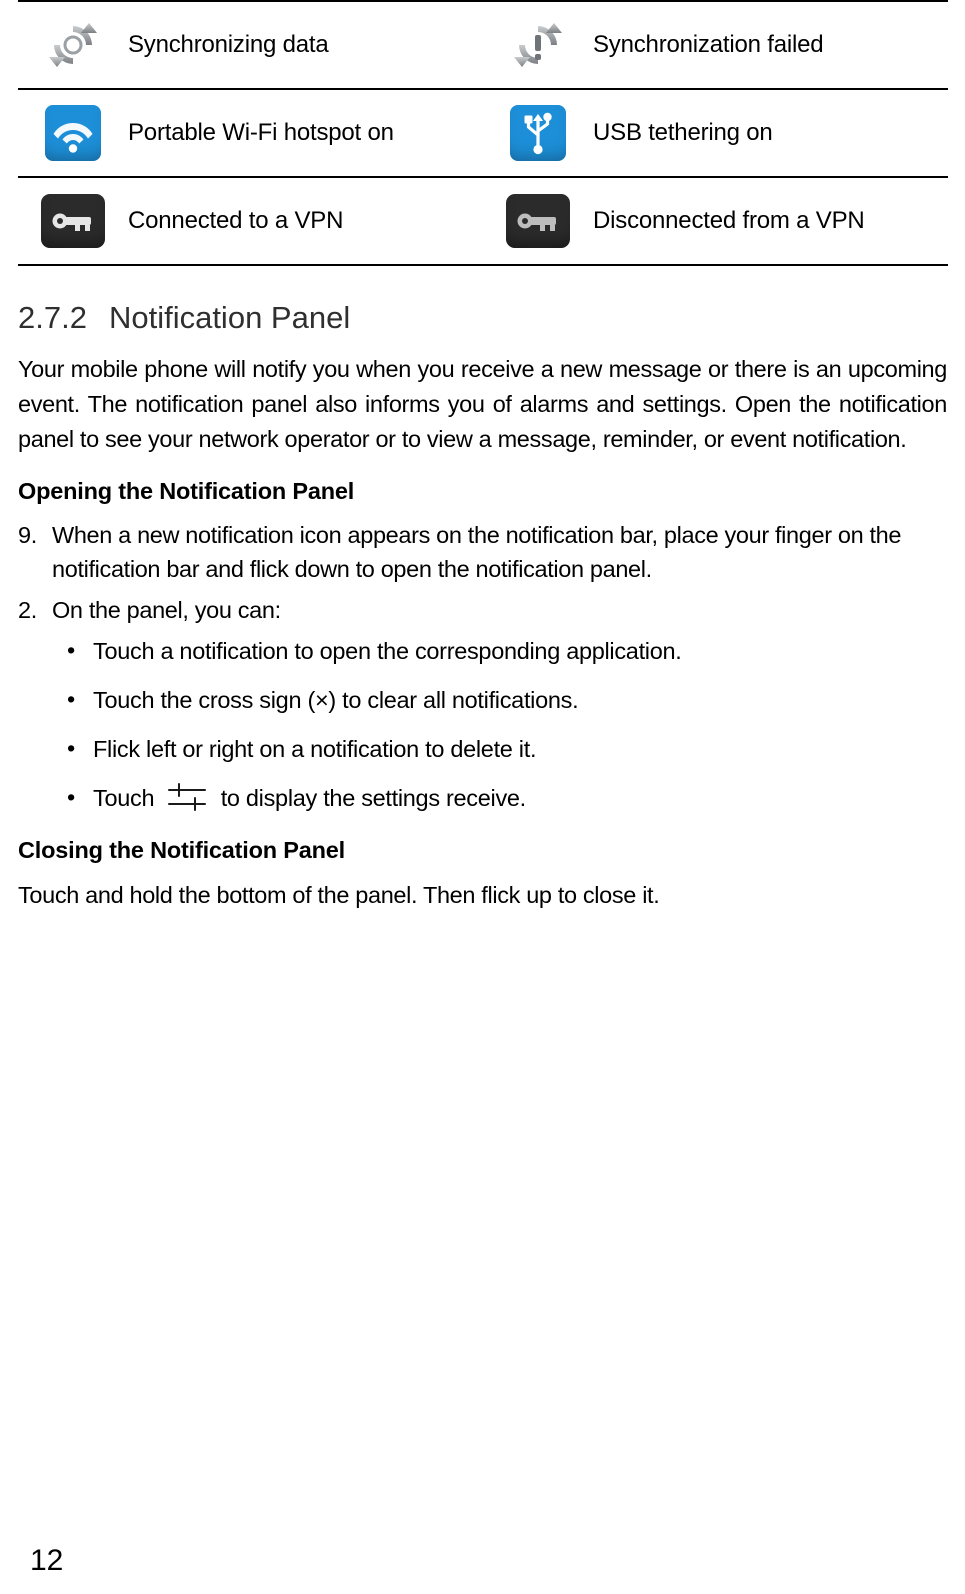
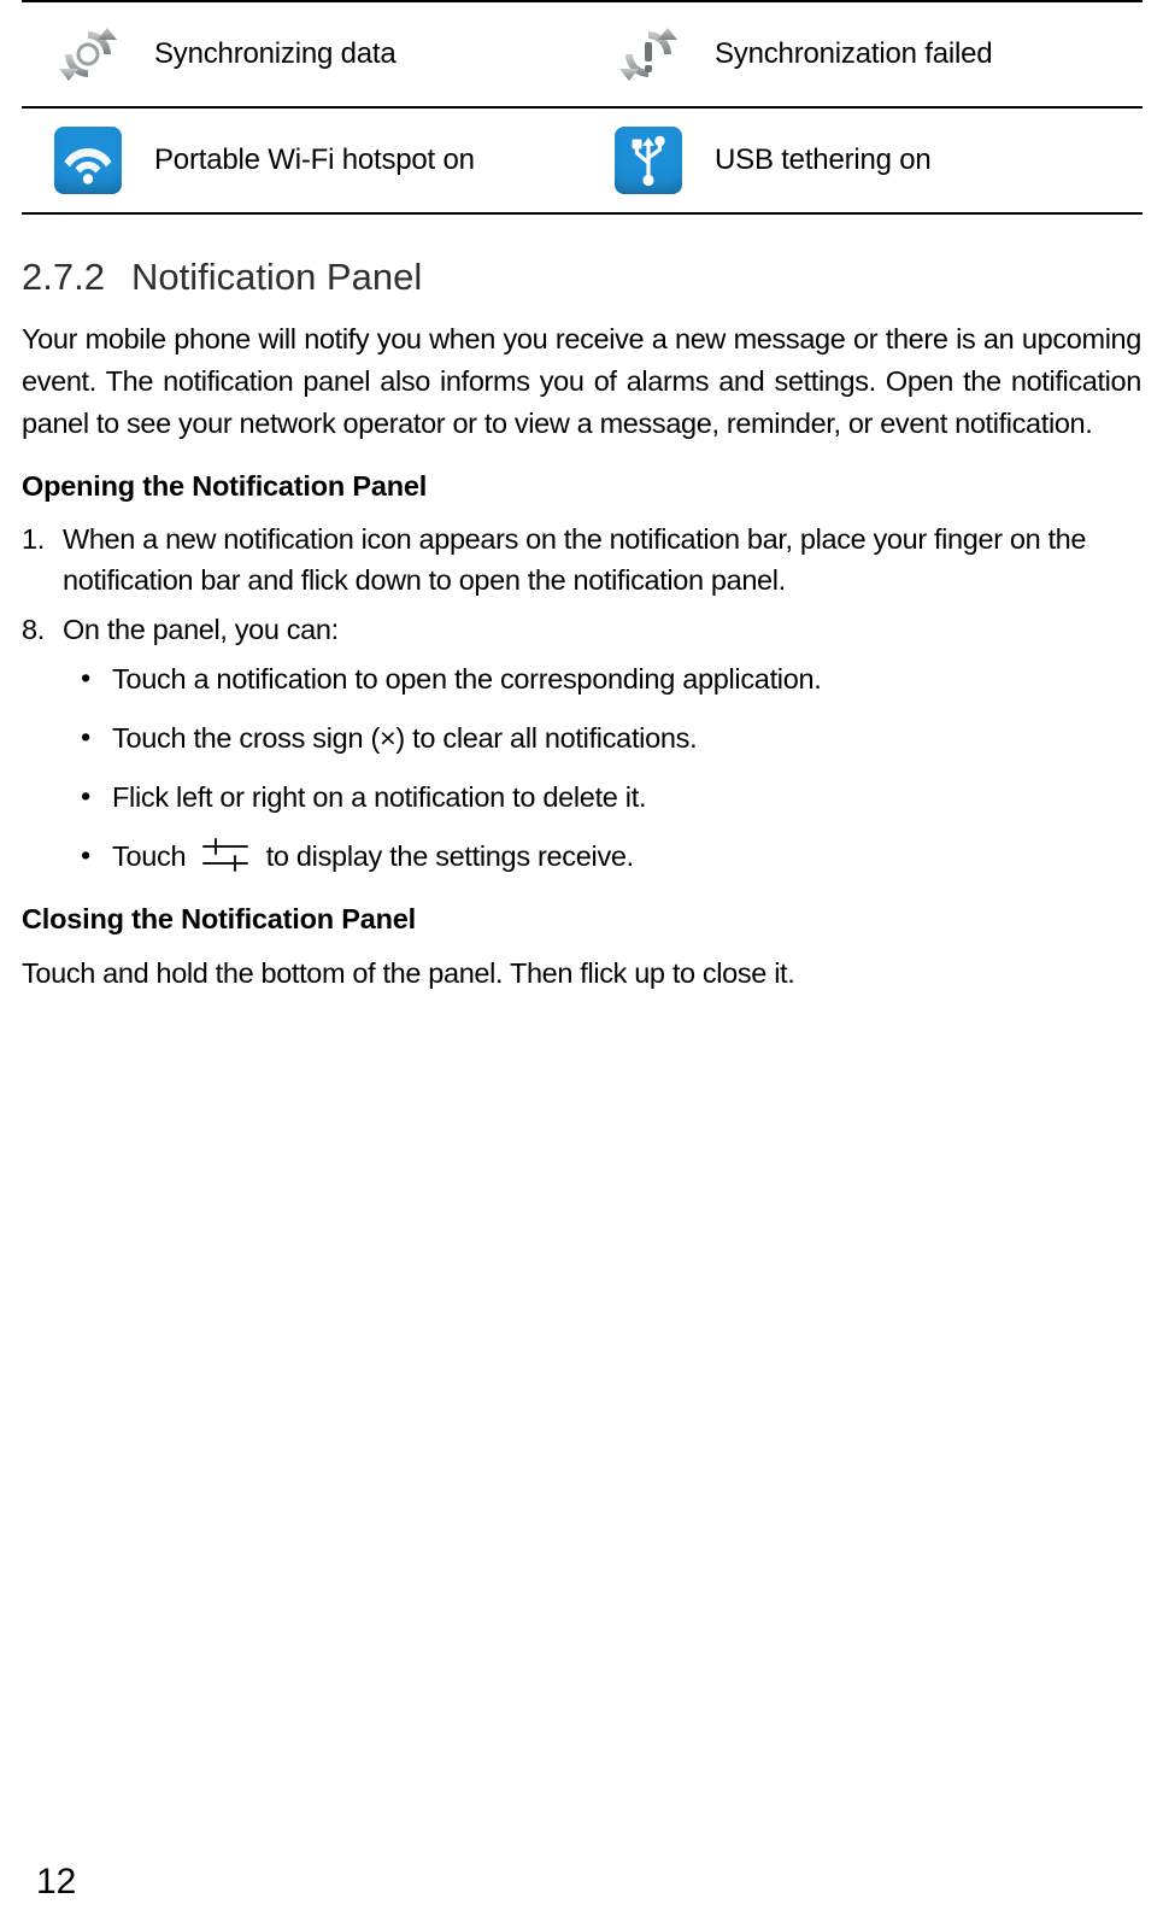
  	Synchronizing data		Synchronization failed
  	Portable Wi-Fi hotspot on		USB tethering on
- 	Connected to a VPN		Disconnected from a VPN
  2.7.2 Notification Panel
  Your mobile phone will notify you when you receive a new message or there is an upcoming event. The notification panel also informs you of alarms and settings. Open the notification panel to see your network operator or to view a message, reminder, or event notification.
  Opening the Notification Panel
- 9.
+ 1.
  When a new notification icon appears on the notification bar, place your finger on the notification bar and flick down to open the notification panel.
- 2.
+ 8.
  On the panel, you can:
  •
  Touch a notification to open the corresponding application.
  •
  Touch the cross sign (×) to clear all notifications.
  •
  Flick left or right on a notification to delete it.
  •
  Touch to display the settings receive.
  Closing the Notification Panel
  Touch and hold the bottom of the panel. Then flick up to close it.
  12
